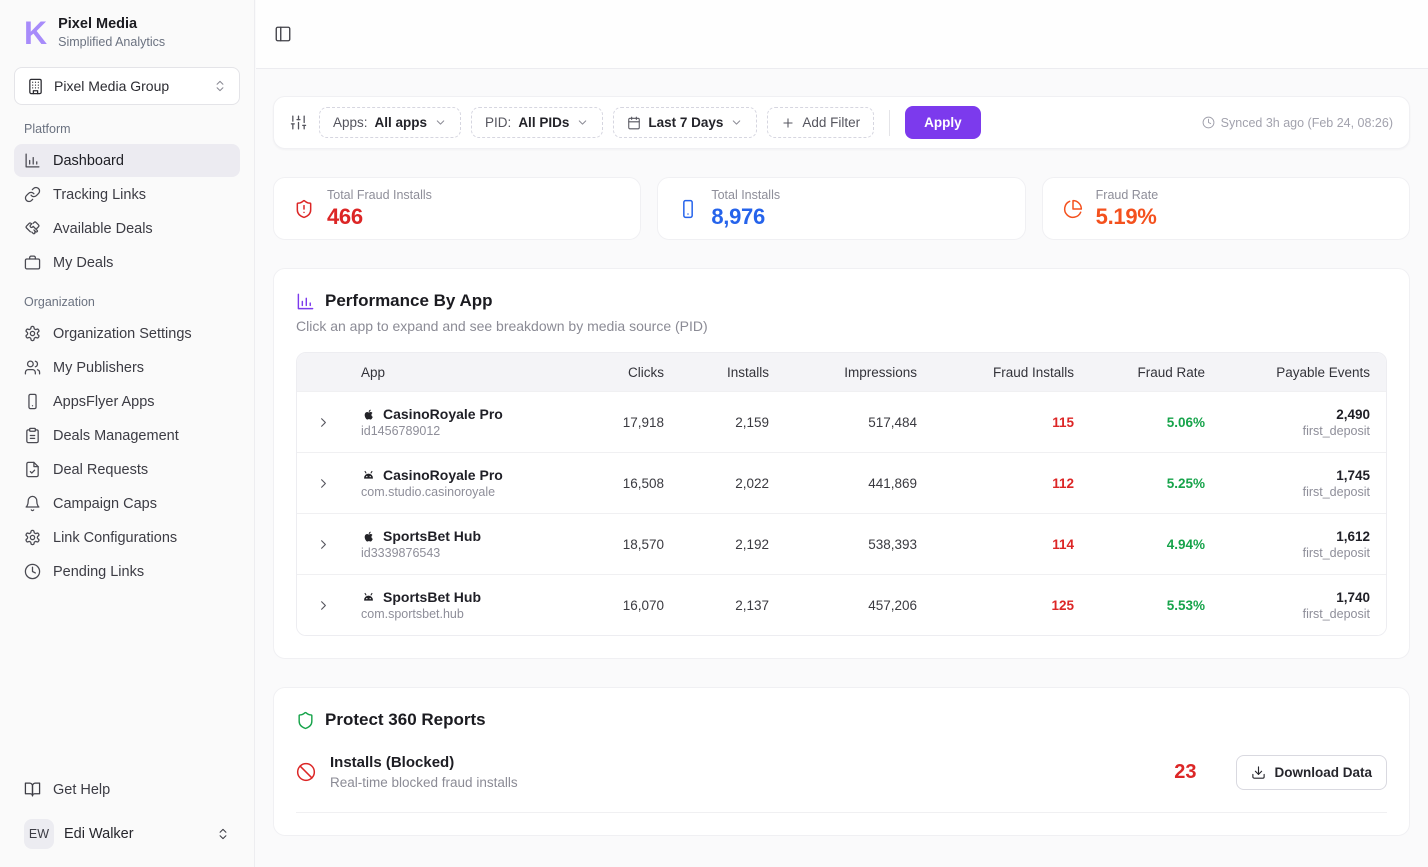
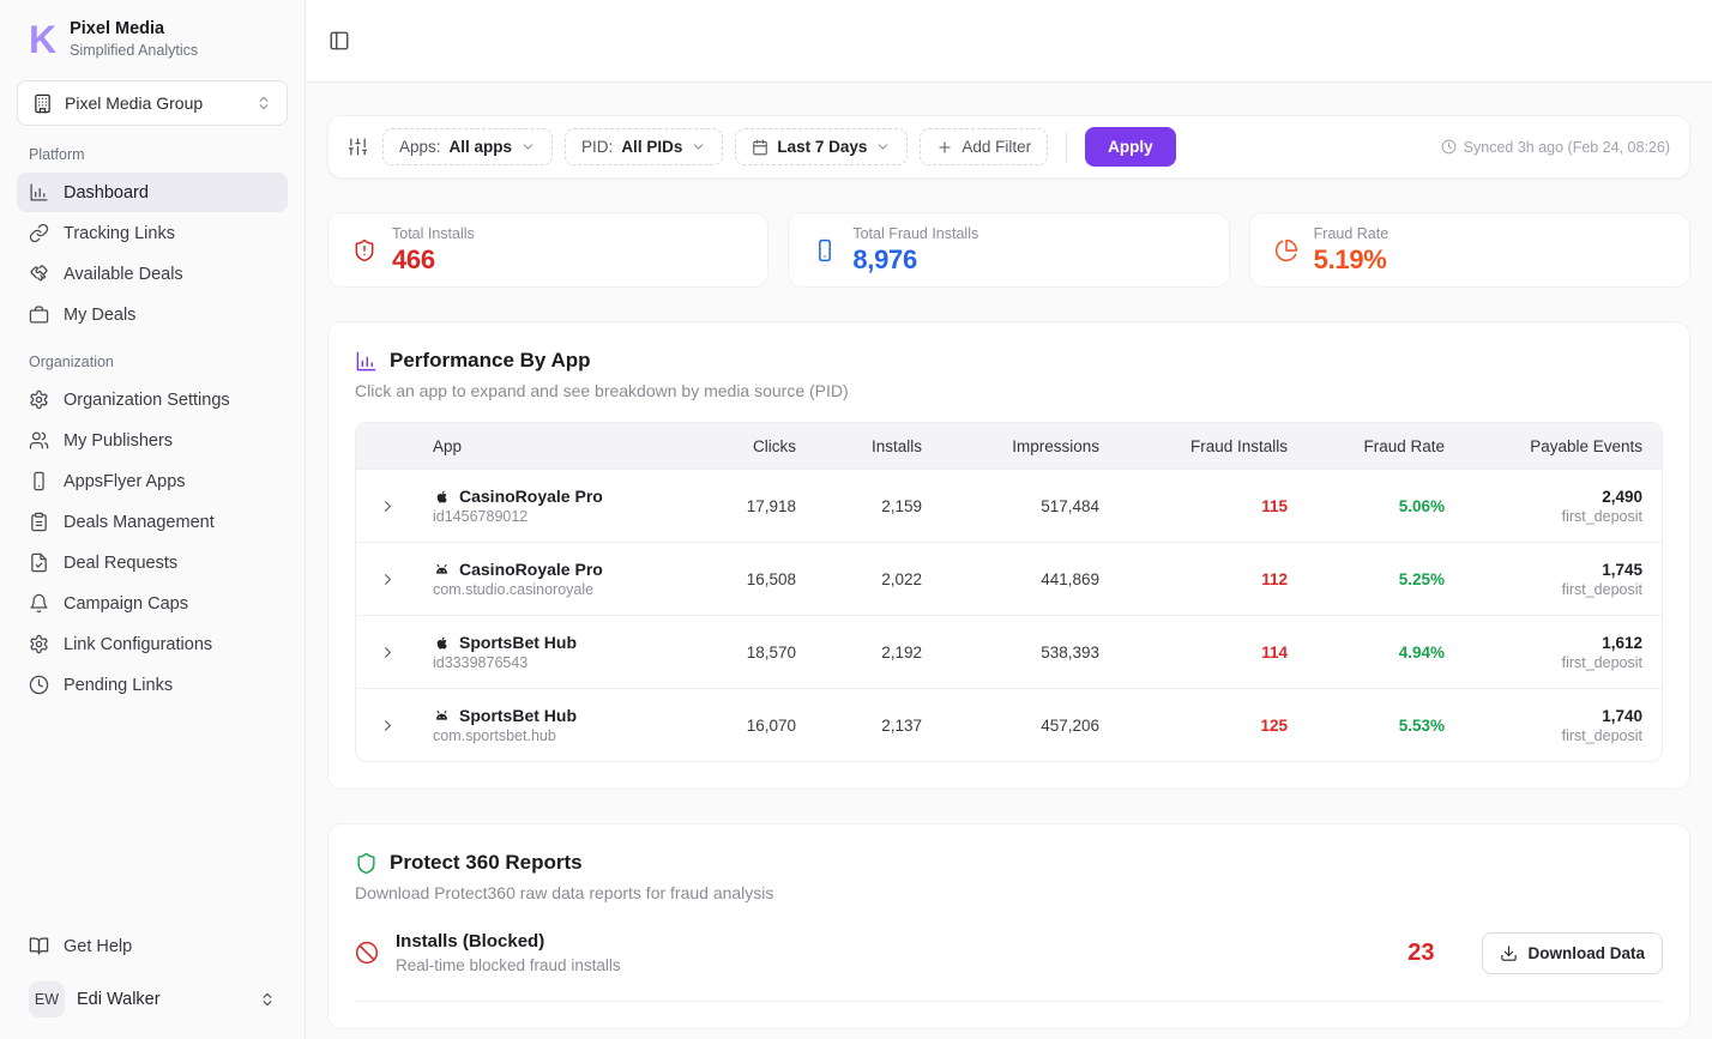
  K
  Pixel Media
  Simplified Analytics
  Pixel Media Group
  Platform
  Dashboard
  Tracking Links
  Available Deals
  My Deals
  Organization
  Organization Settings
  My Publishers
  AppsFlyer Apps
  Deals Management
  Deal Requests
  Campaign Caps
  Link Configurations
  Pending Links
  Get Help
  EW
  Edi Walker
  Apps:
  All apps
  PID:
  All PIDs
  Last 7 Days
  Add Filter
  Apply
  Synced 3h ago (Feb 24, 08:26)
- Total Fraud Installs
+ Total Installs
  466
- Total Installs
+ Total Fraud Installs
  8,976
  Fraud Rate
  5.19%
  Performance By App
  Click an app to expand and see breakdown by media source (PID)
  App
  Clicks
  Installs
  Impressions
  Fraud Installs
  Fraud Rate
  Payable Events
  CasinoRoyale Pro
  id1456789012
  17,918
  2,159
  517,484
  115
  5.06%
  2,490
  first_deposit
  CasinoRoyale Pro
  com.studio.casinoroyale
  16,508
  2,022
  441,869
  112
  5.25%
  1,745
  first_deposit
  SportsBet Hub
  id3339876543
  18,570
  2,192
  538,393
  114
  4.94%
  1,612
  first_deposit
  SportsBet Hub
  com.sportsbet.hub
  16,070
  2,137
  457,206
  125
  5.53%
  1,740
  first_deposit
  Protect 360 Reports
+ Download Protect360 raw data reports for fraud analysis
  Installs (Blocked)
  Real-time blocked fraud installs
  23
  Download Data
